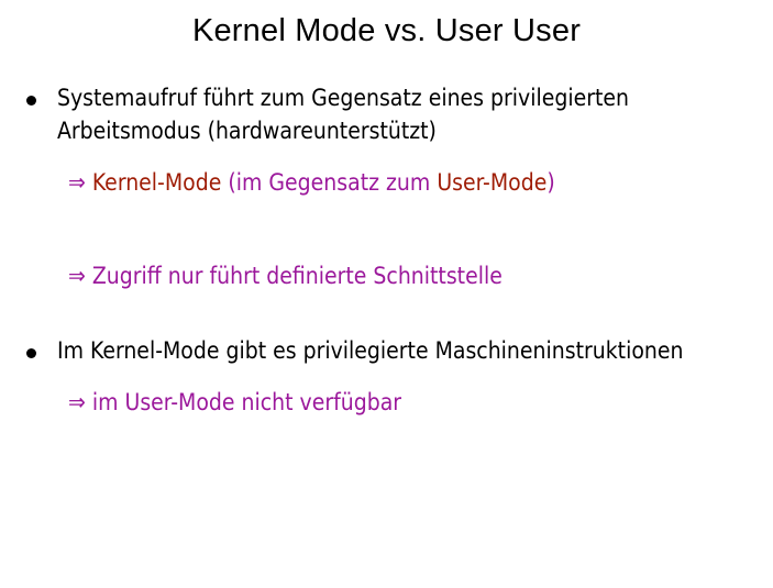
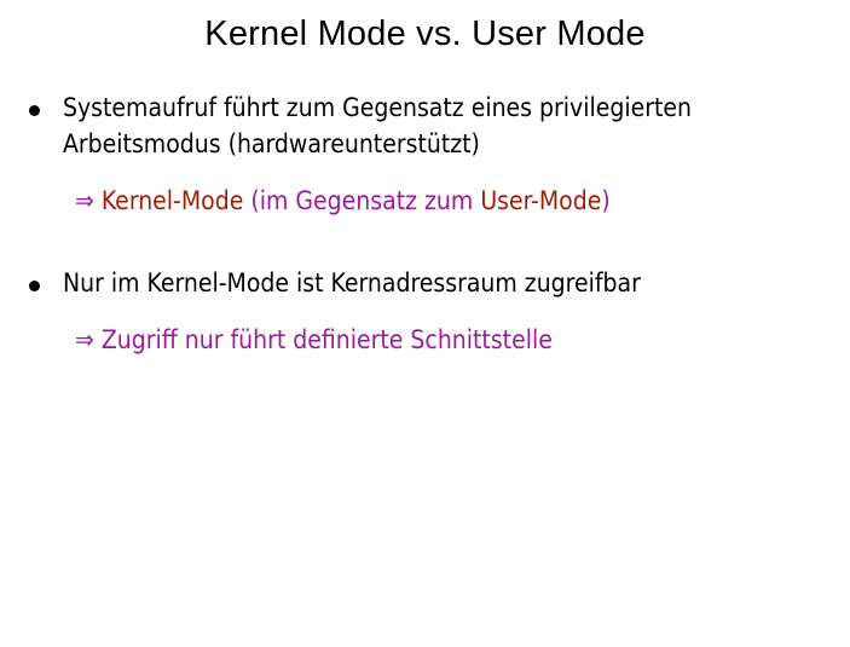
- Kernel Mode vs. User User
+ Kernel Mode vs. User Mode
  Systemaufruf führt zum Gegensatz eines privilegierten Arbeitsmodus (hardwareunterstützt)
  ⇒ Kernel-Mode (im Gegensatz zum User-Mode)
+ Nur im Kernel-Mode ist Kernadressraum zugreifbar
  ⇒ Zugriff nur führt definierte Schnittstelle
- Im Kernel-Mode gibt es privilegierte Maschineninstruktionen
- ⇒ im User-Mode nicht verfügbar
